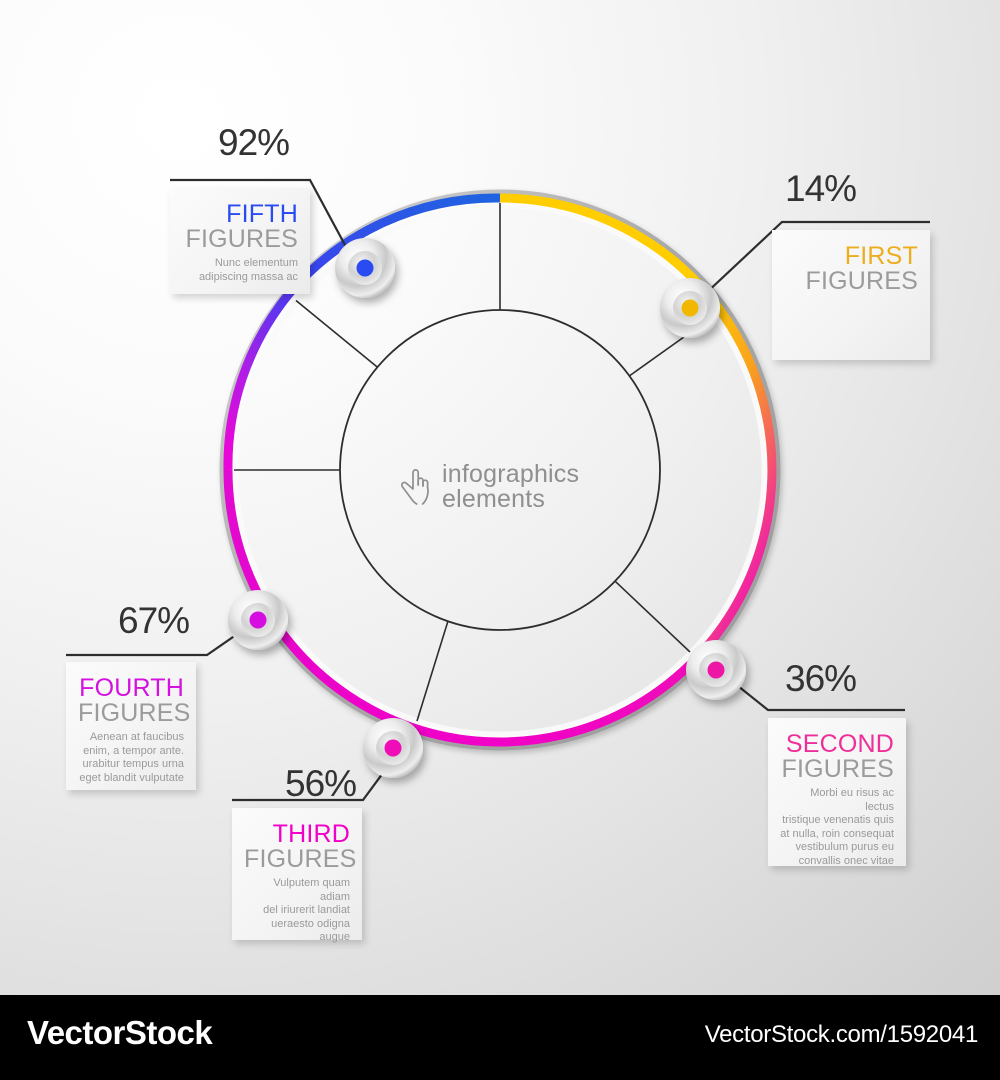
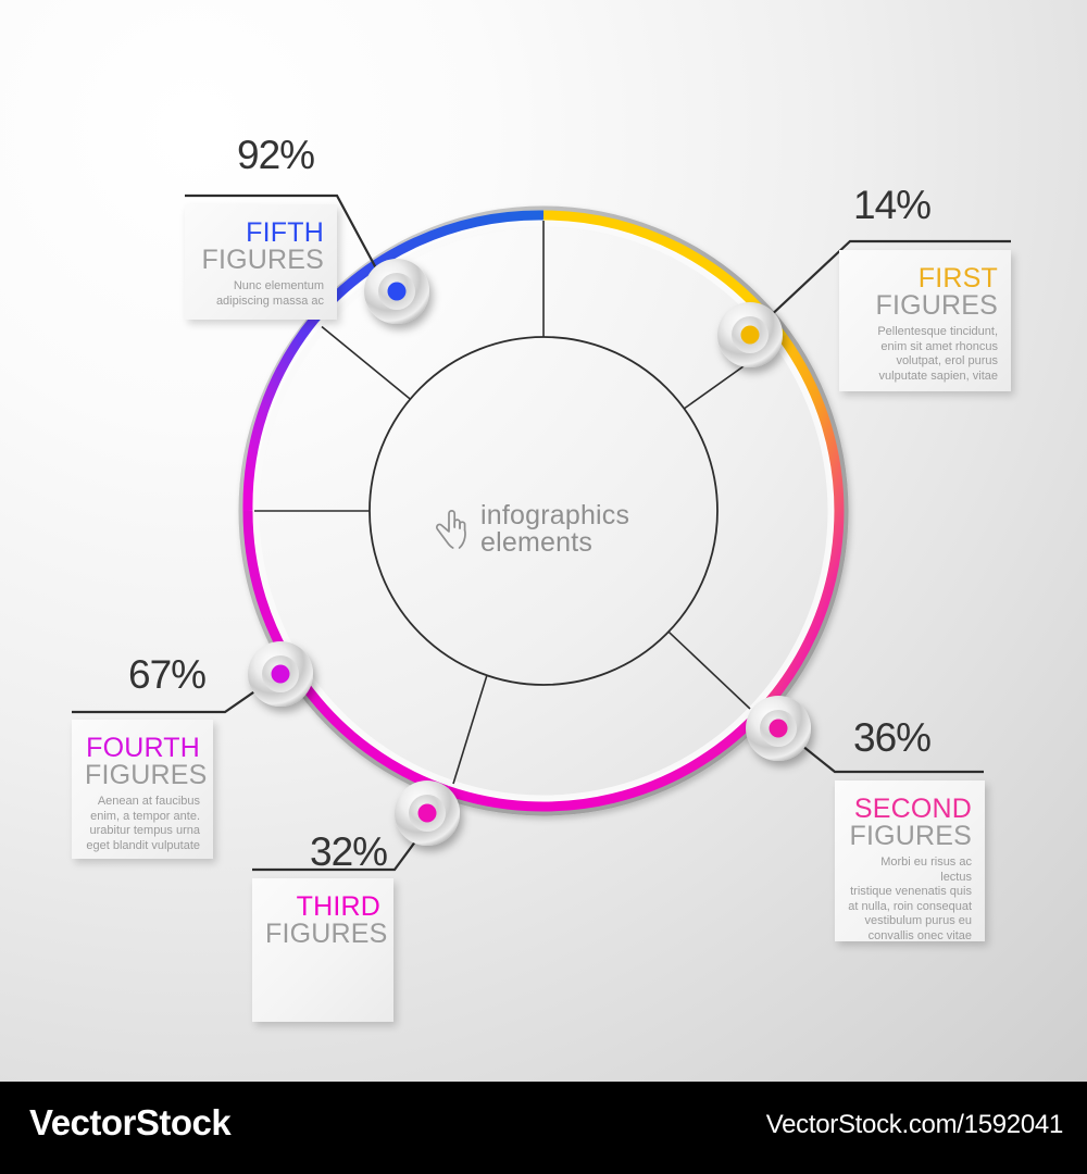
  infographics
  elements
  92%
  FIFTH
  FIGURES
  Nunc elementum
  adipiscing massa ac
  14%
  FIRST
  FIGURES
+ Pellentesque tincidunt,
+ enim sit amet rhoncus
+ volutpat, erol purus
+ vulputate sapien, vitae
  36%
  SECOND
  FIGURES
  Morbi eu risus ac lectus
  tristique venenatis quis
  at nulla, roin consequat
  vestibulum purus eu
  convallis onec vitae
- 56%
+ 32%
  THIRD
  FIGURES
- Vulputem quam adiam
- del iriurerit landiat
- ueraesto odigna augue
  67%
  FOURTH
  FIGURES
  Aenean at faucibus
  enim, a tempor ante.
  urabitur tempus urna
  eget blandit vulputate
  VectorStock
  VectorStock.com/1592041
